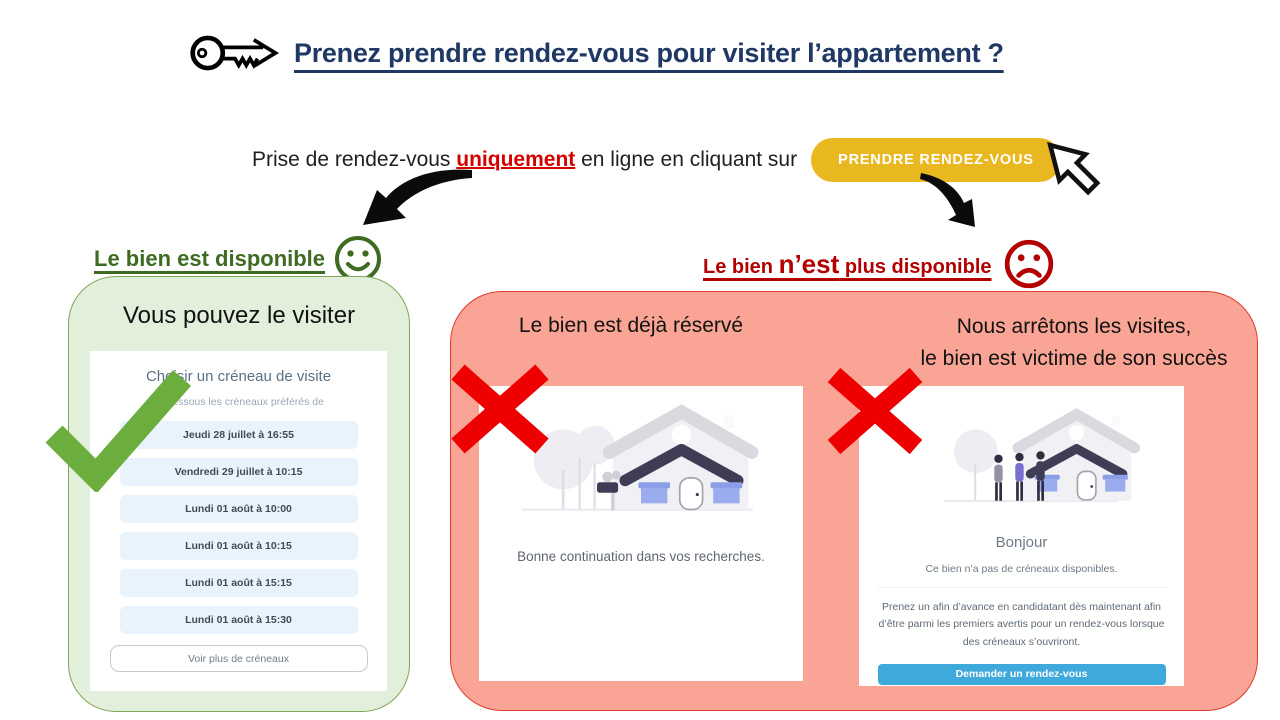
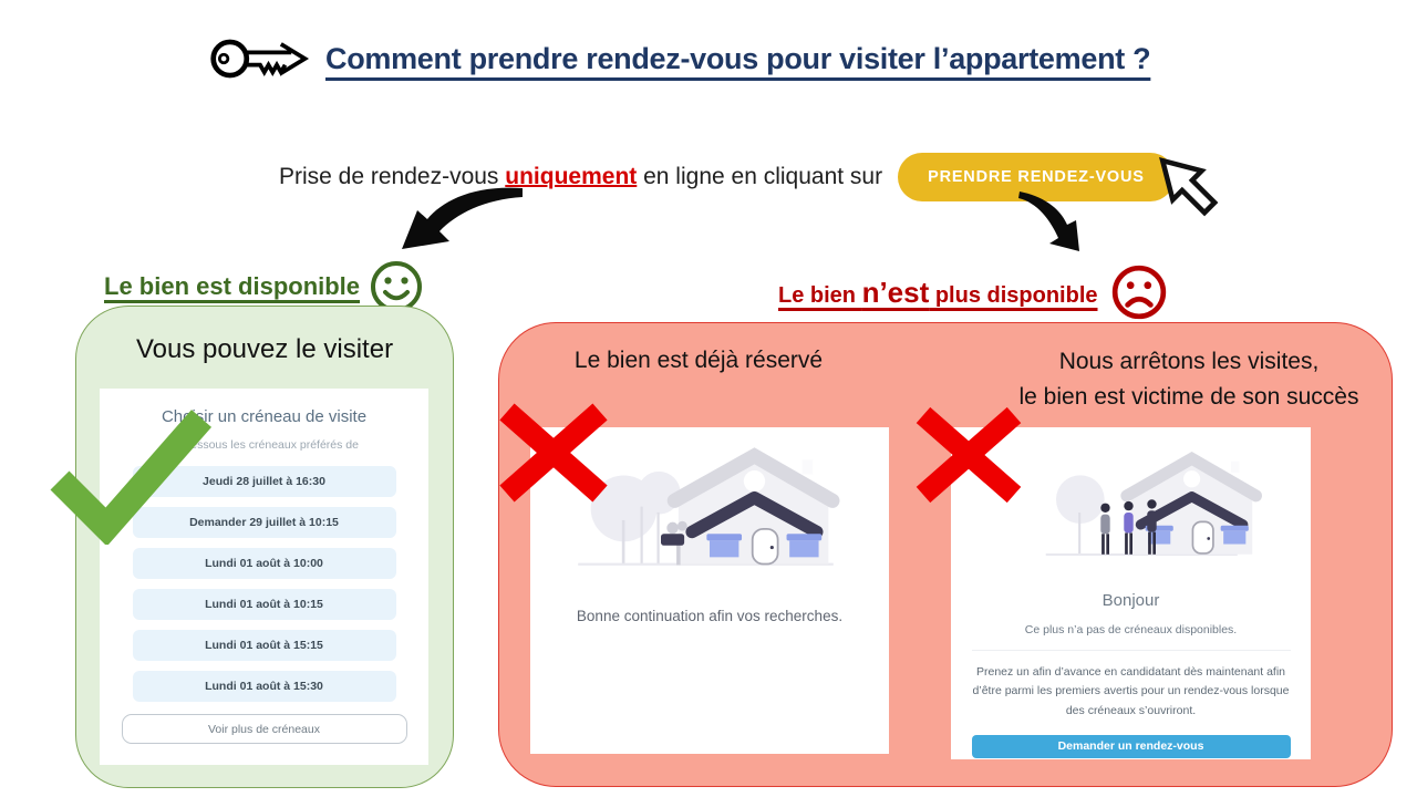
- Prenez prendre rendez-vous pour visiter l’appartement ?
+ Comment prendre rendez-vous pour visiter l’appartement ?
  Prise de rendez-vous uniquement en ligne en cliquant sur
  PRENDRE RENDEZ-VOUS
  Le bien est disponible
  Vous pouvez le visiter
  Chsir un créneau de visite
  ssous les créneaux préférés de
- Jeudi 28 juillet à 16:55
+ Jeudi 28 juillet à 16:30
- Vendredi 29 juillet à 10:15
+ Demander 29 juillet à 10:15
  Lundi 01 août à 10:00
  Lundi 01 août à 10:15
  Lundi 01 août à 15:15
  Lundi 01 août à 15:30
  Voir plus de créneaux
  Le bien n’est plus disponible
  Le bien est déjà réservé
  Nous arrêtons les visites,
  le bien est victime de son succès
- Bonne continuation dans vos recherches.
+ Bonne continuation afin vos recherches.
  Bonjour
- Ce bien n’a pas de créneaux disponibles.
+ Ce plus n’a pas de créneaux disponibles.
  Prenez un afin d’avance en candidatant dès maintenant afin d’être parmi les premiers avertis pour un rendez-vous lorsque des créneaux s’ouvriront.
  Demander un rendez-vous
